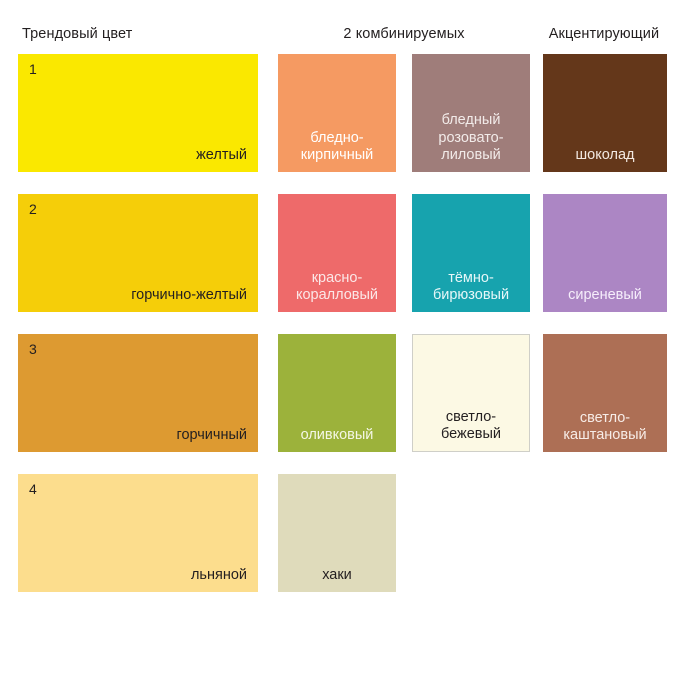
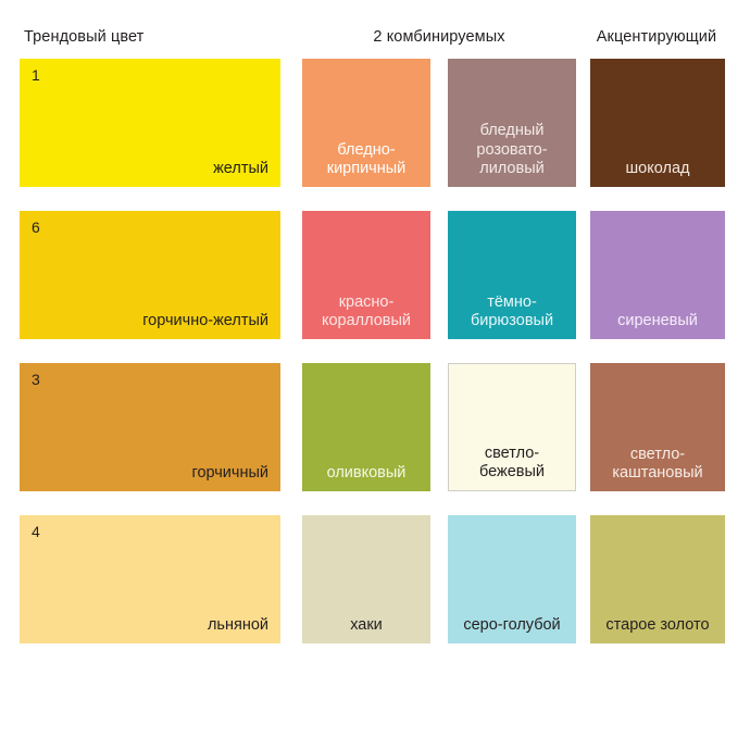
  Трендовый цвет
  2 комбинируемых
  Акцентирующий
  1
  желтый
  бледно-
  кирпичный
  бледный
  розовато-
  лиловый
  шоколад
- 2
+ 6
  горчично-желтый
  красно-
  коралловый
  тёмно-
  бирюзовый
  сиреневый
  3
  горчичный
  оливковый
  светло-
  бежевый
  светло-
  каштановый
  4
  льняной
  хаки
+ серо-голубой
+ старое золото
